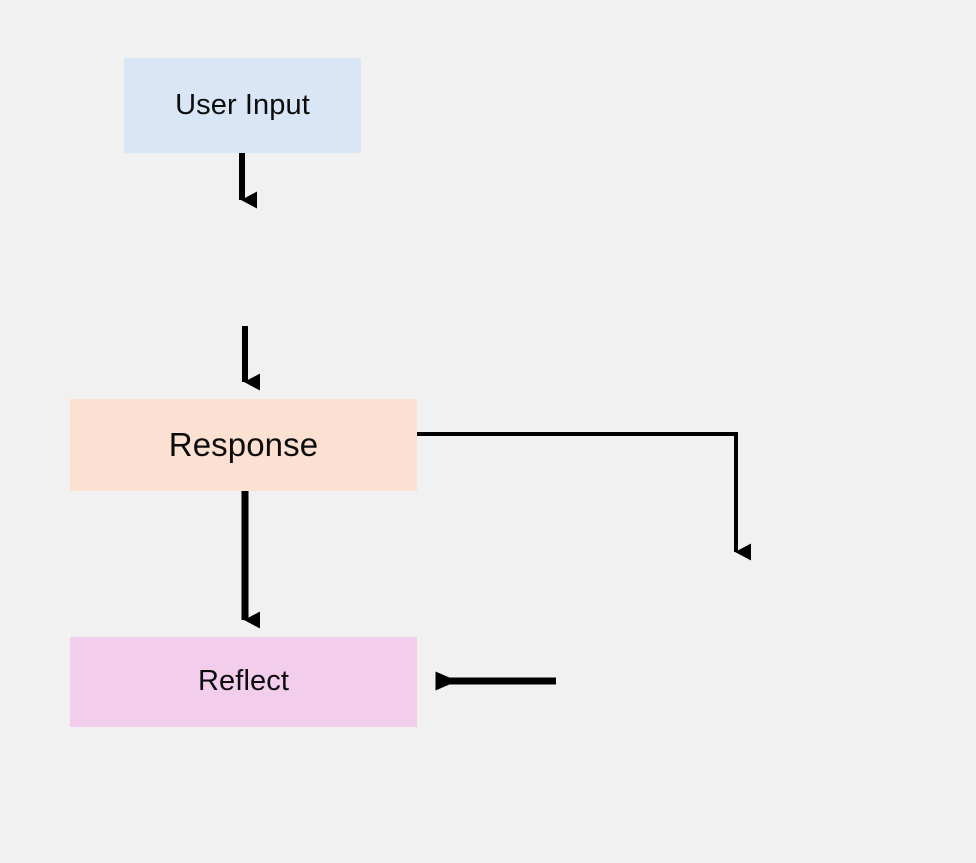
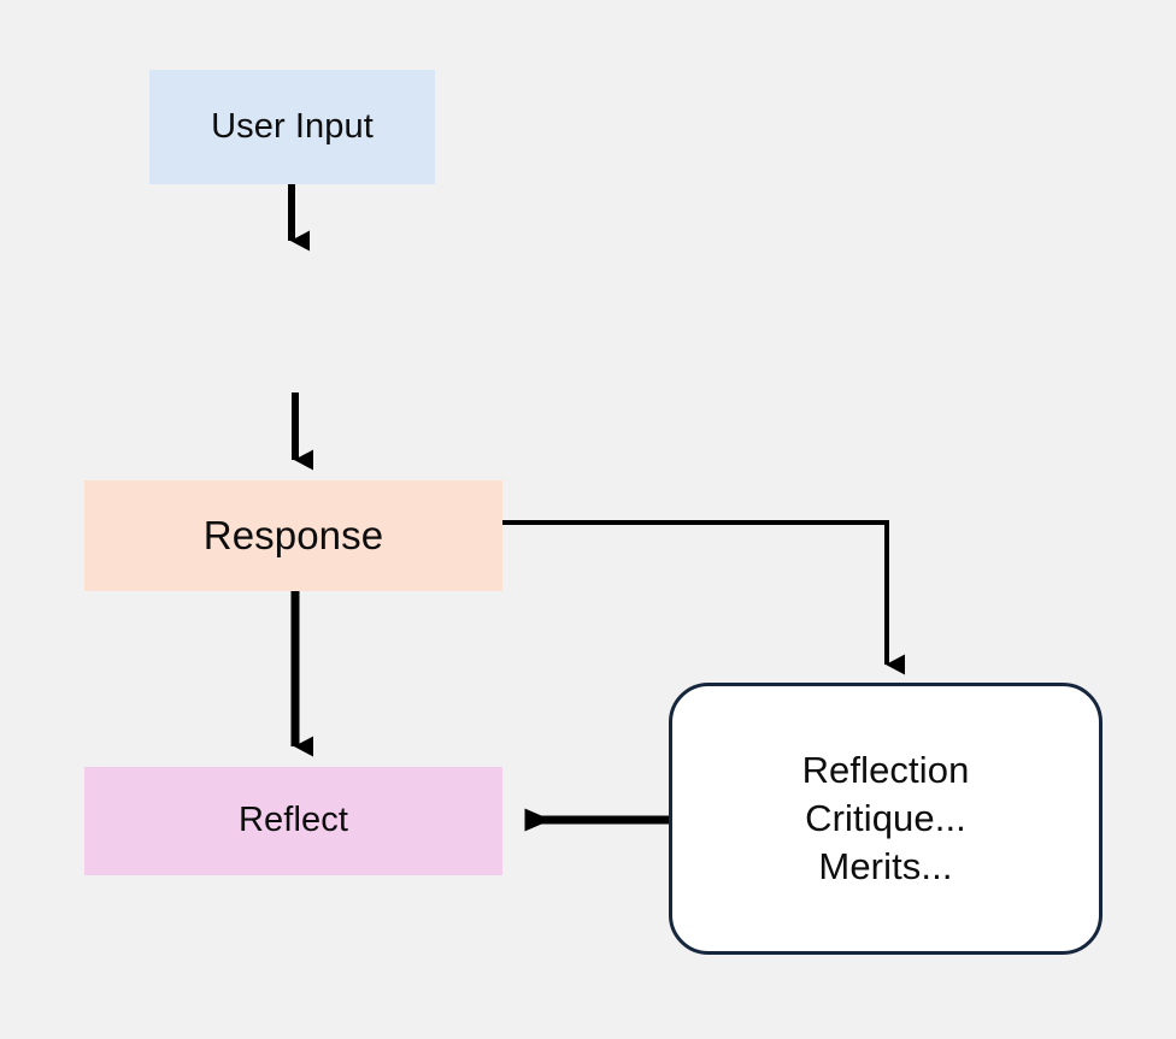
  User Input
  Response
  Reflect
+ Reflection
+ Critique...
+ Merits...
